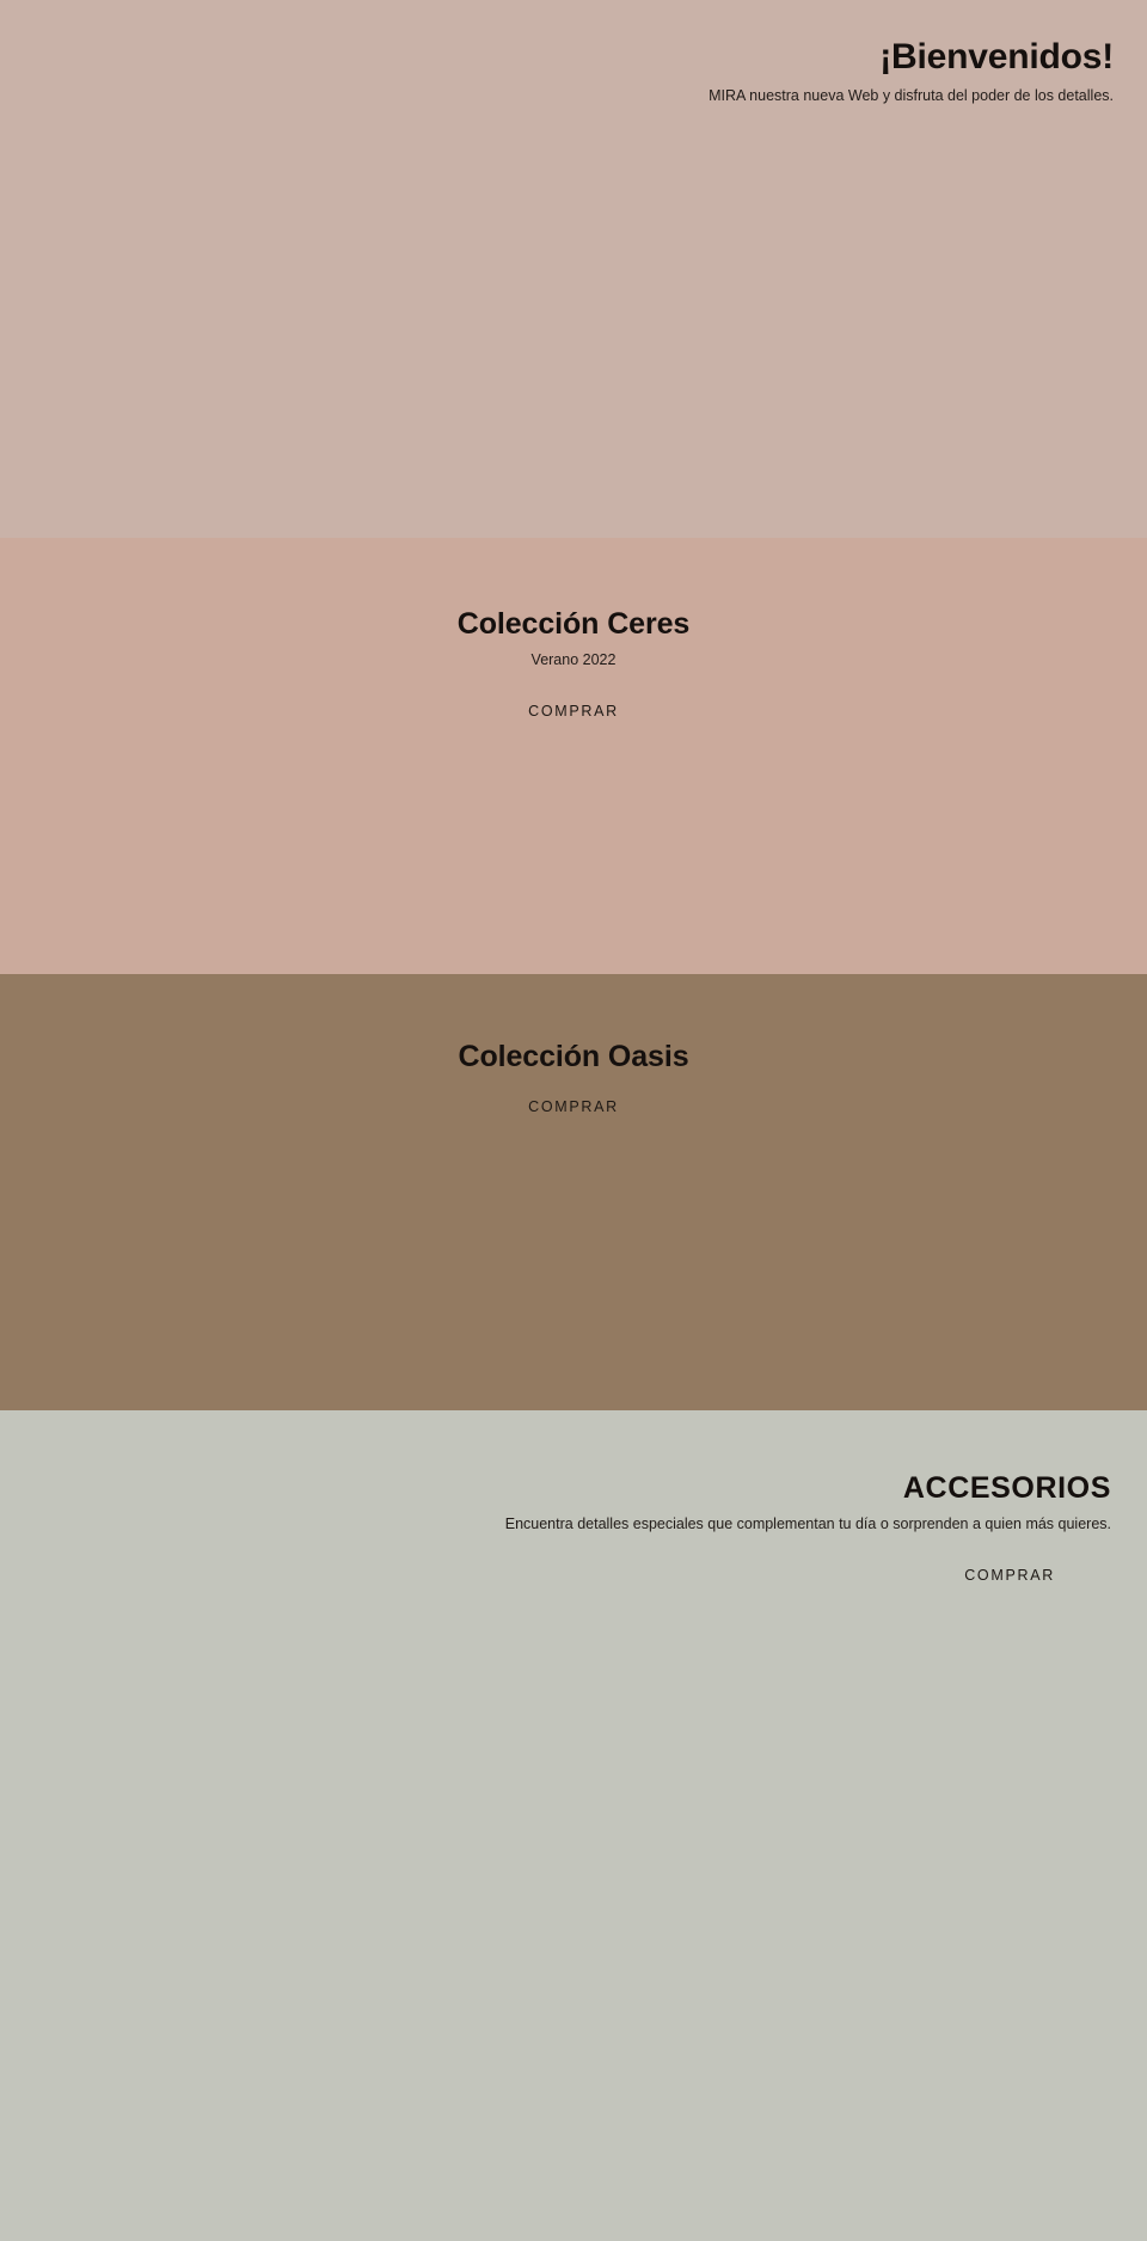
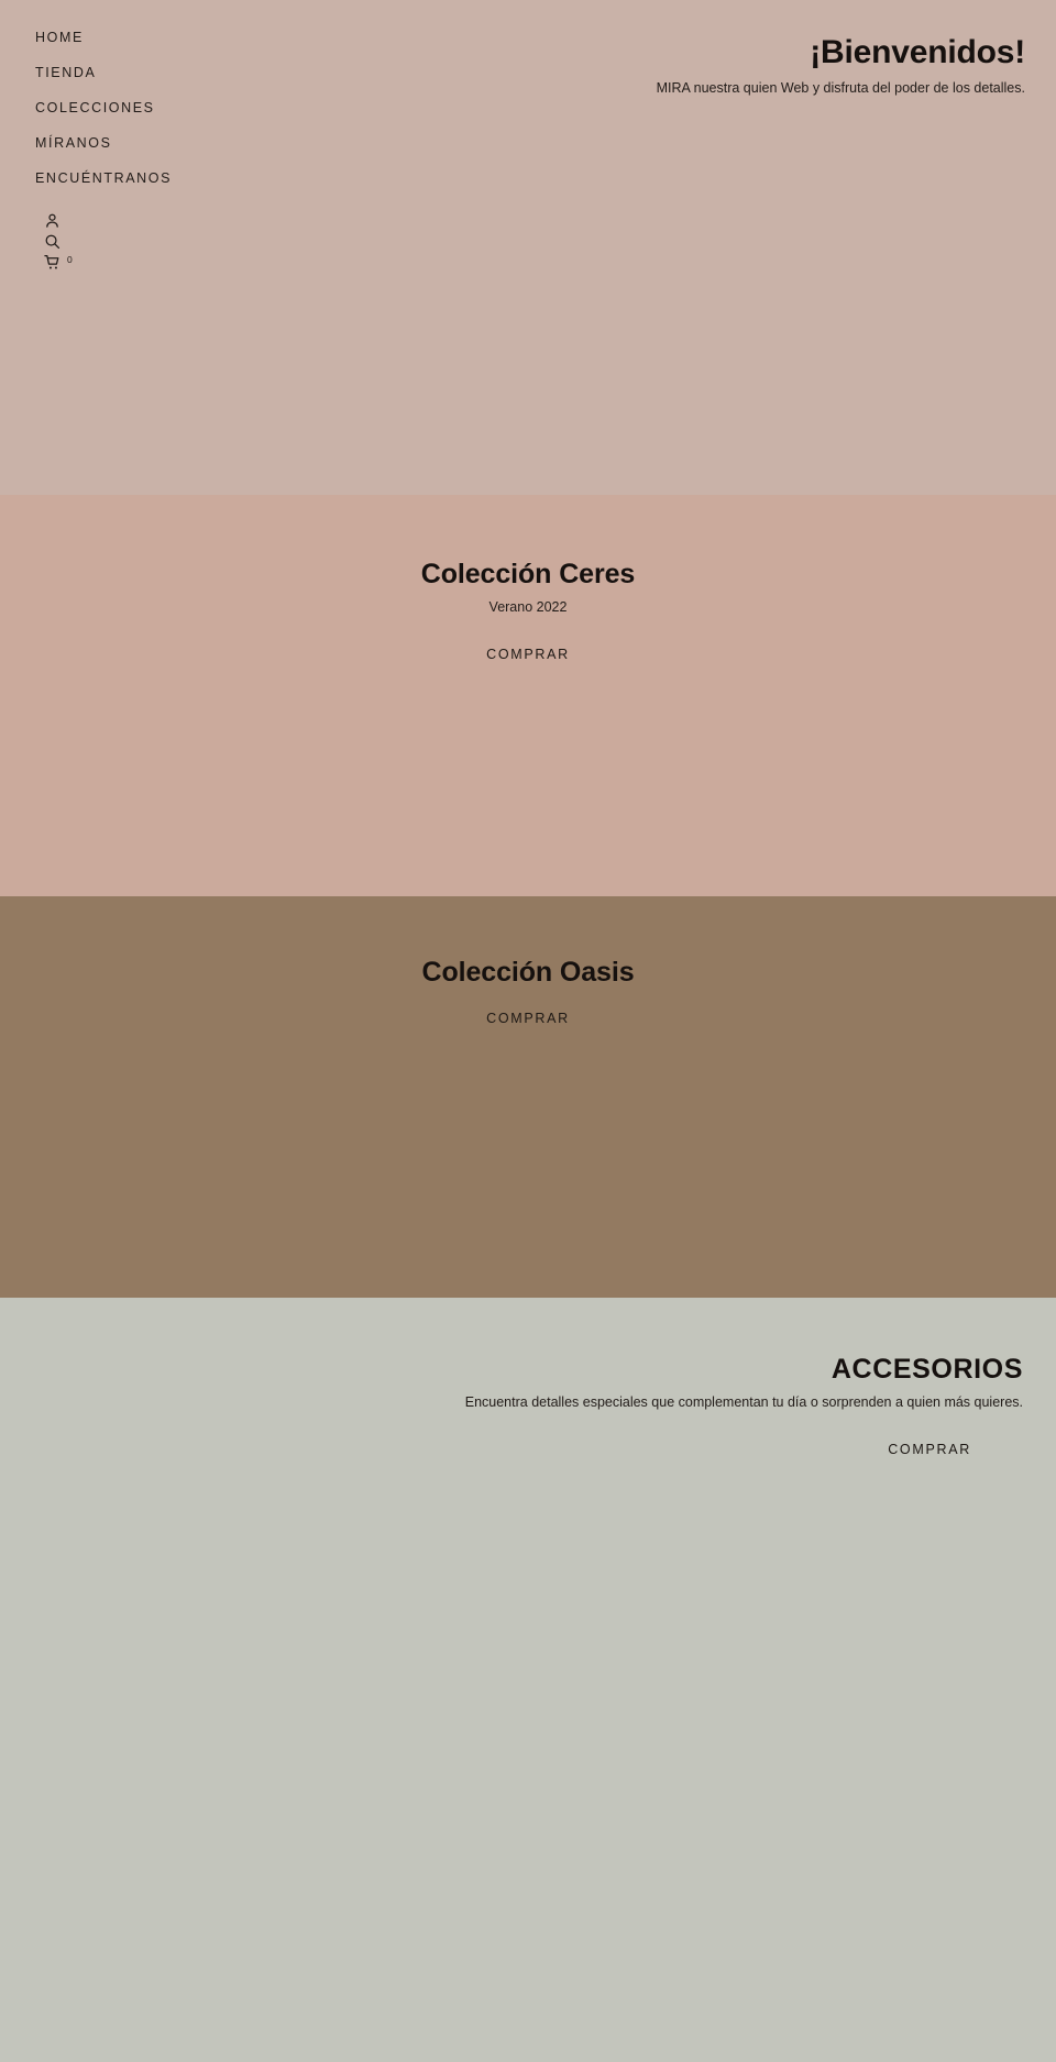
+ HOME
+ TIENDA
+ COLECCIONES
+ MÍRANOS
+ ENCUÉNTRANOS
+ 0
  ¡Bienvenidos!
- MIRA nuestra nueva Web y disfruta del poder de los detalles.
+ MIRA nuestra quien Web y disfruta del poder de los detalles.
  Colección Ceres
  Verano 2022
  COMPRAR
  Colección Oasis
  COMPRAR
  ACCESORIOS
  Encuentra detalles especiales que complementan tu día o sorprenden a quien más quieres.
  COMPRAR
